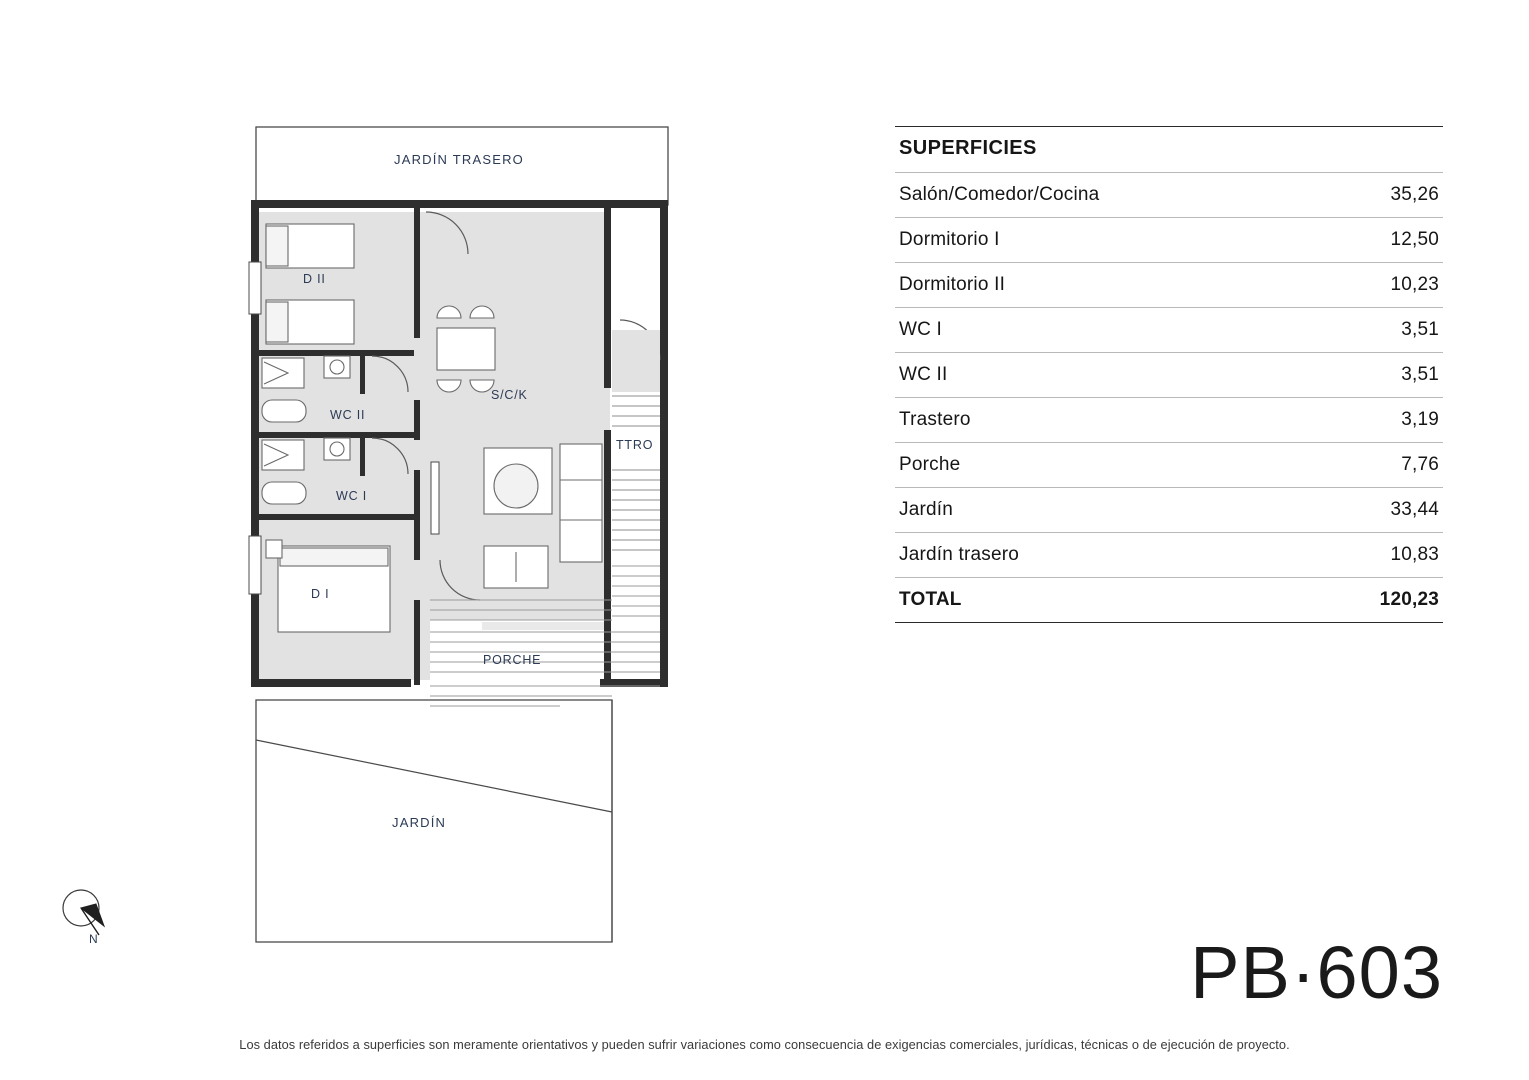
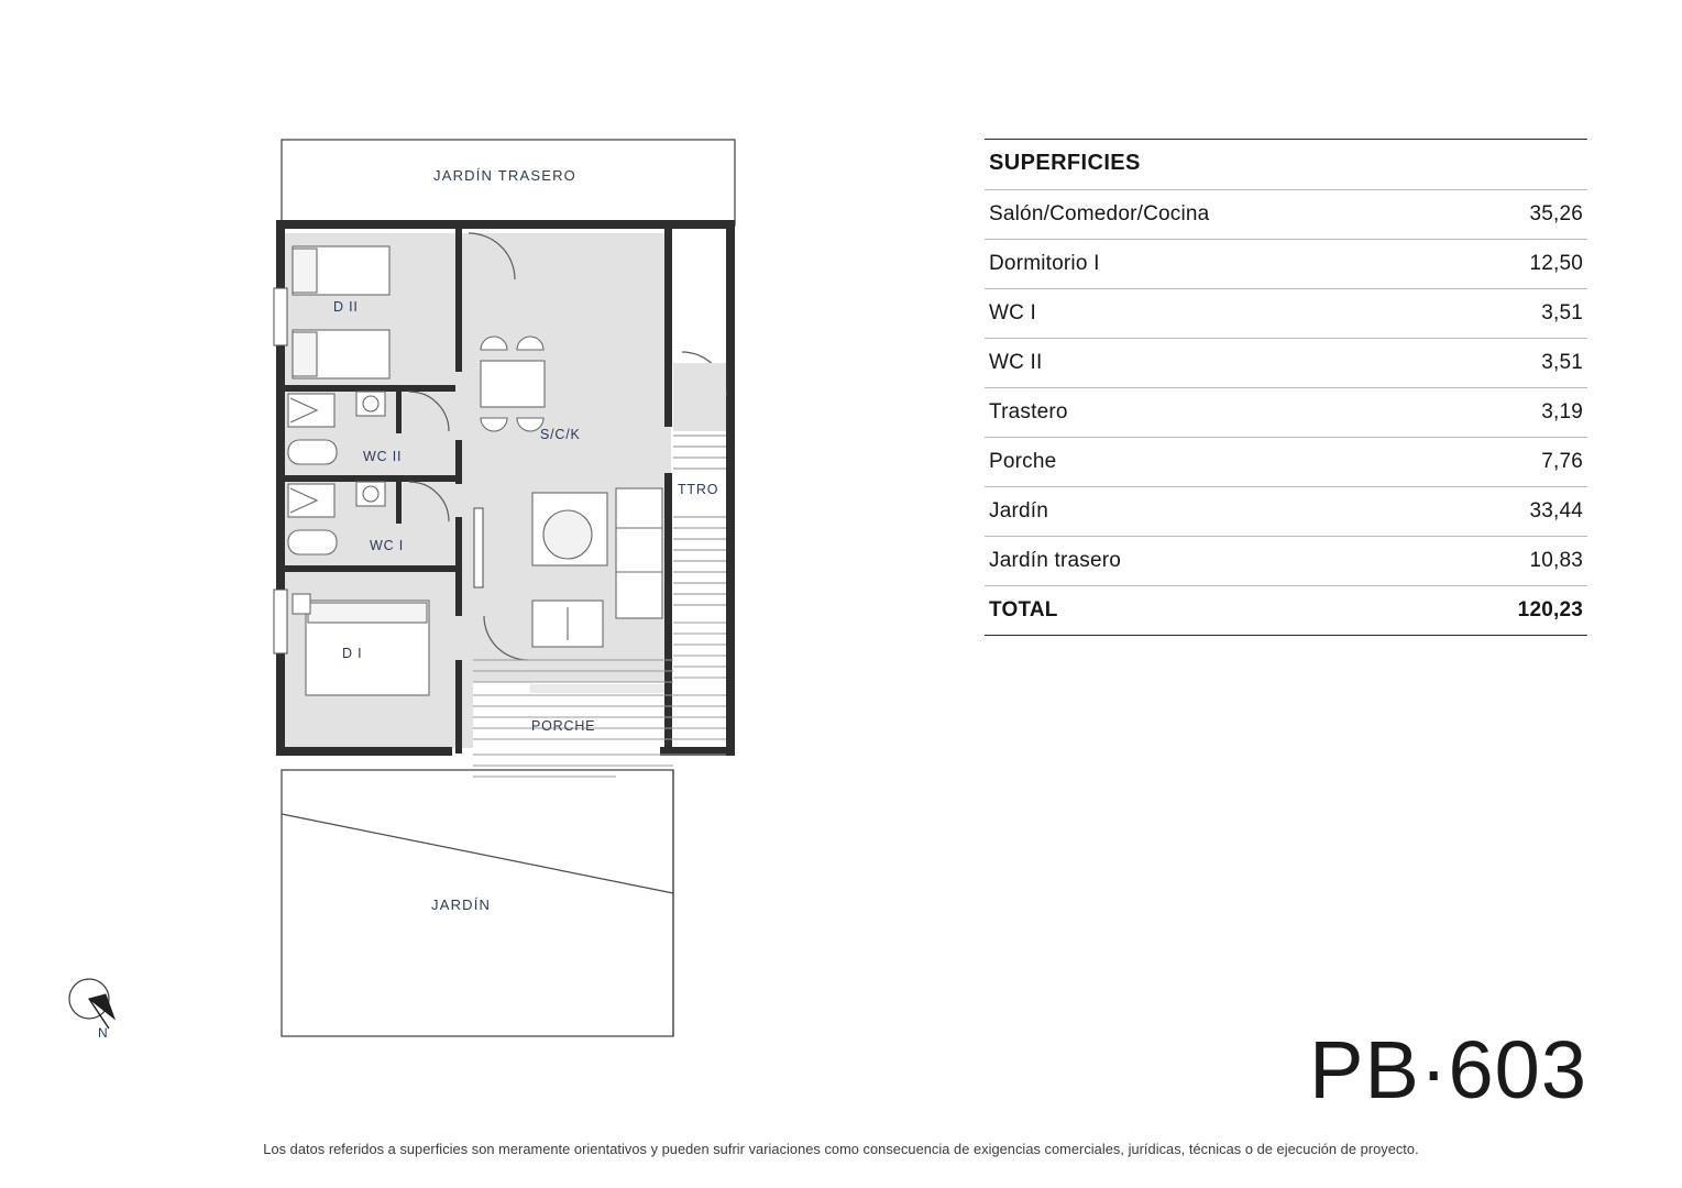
  JARDÍN TRASERO
  D II
  WC II
  WC I
  D I
  S/C/K
  TTRO
  PORCHE
  JARDÍN
  N
  SUPERFICIES
  Salón/Comedor/Cocina
  35,26
  Dormitorio I
  12,50
- Dormitorio II
- 10,23
  WC I
  3,51
  WC II
  3,51
  Trastero
  3,19
  Porche
  7,76
  Jardín
  33,44
  Jardín trasero
  10,83
  TOTAL
  120,23
  PB·603
  Los datos referidos a superficies son meramente orientativos y pueden sufrir variaciones como consecuencia de exigencias comerciales, jurídicas, técnicas o de ejecución de proyecto.
